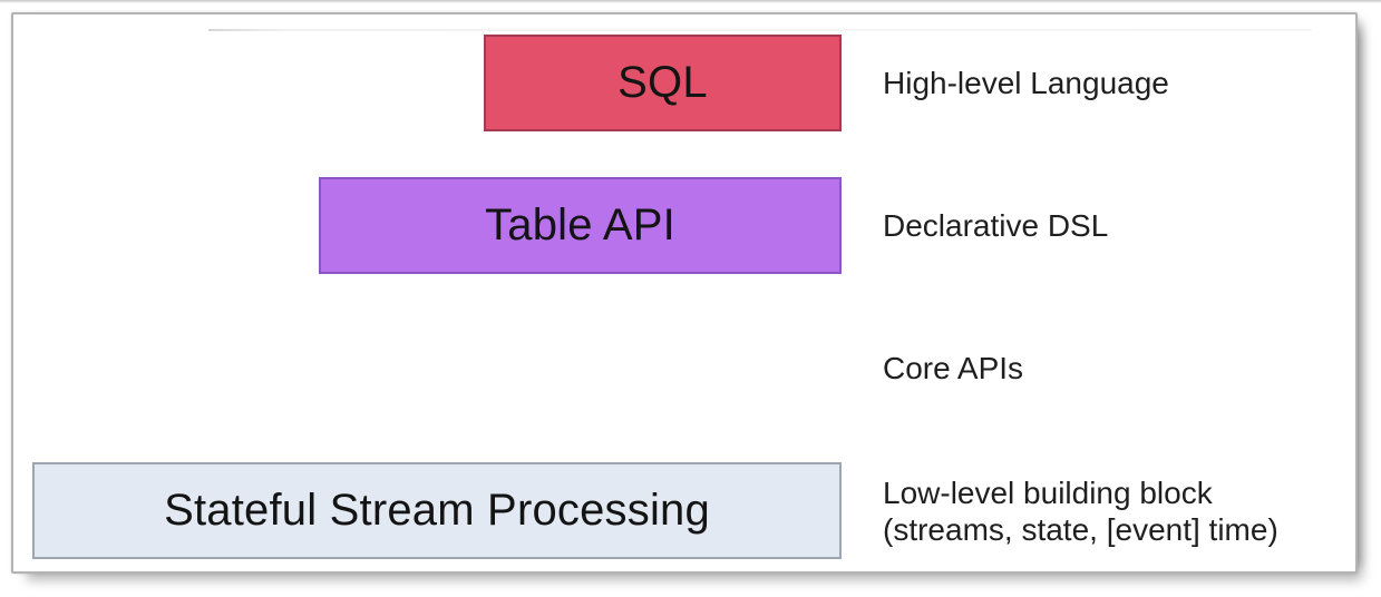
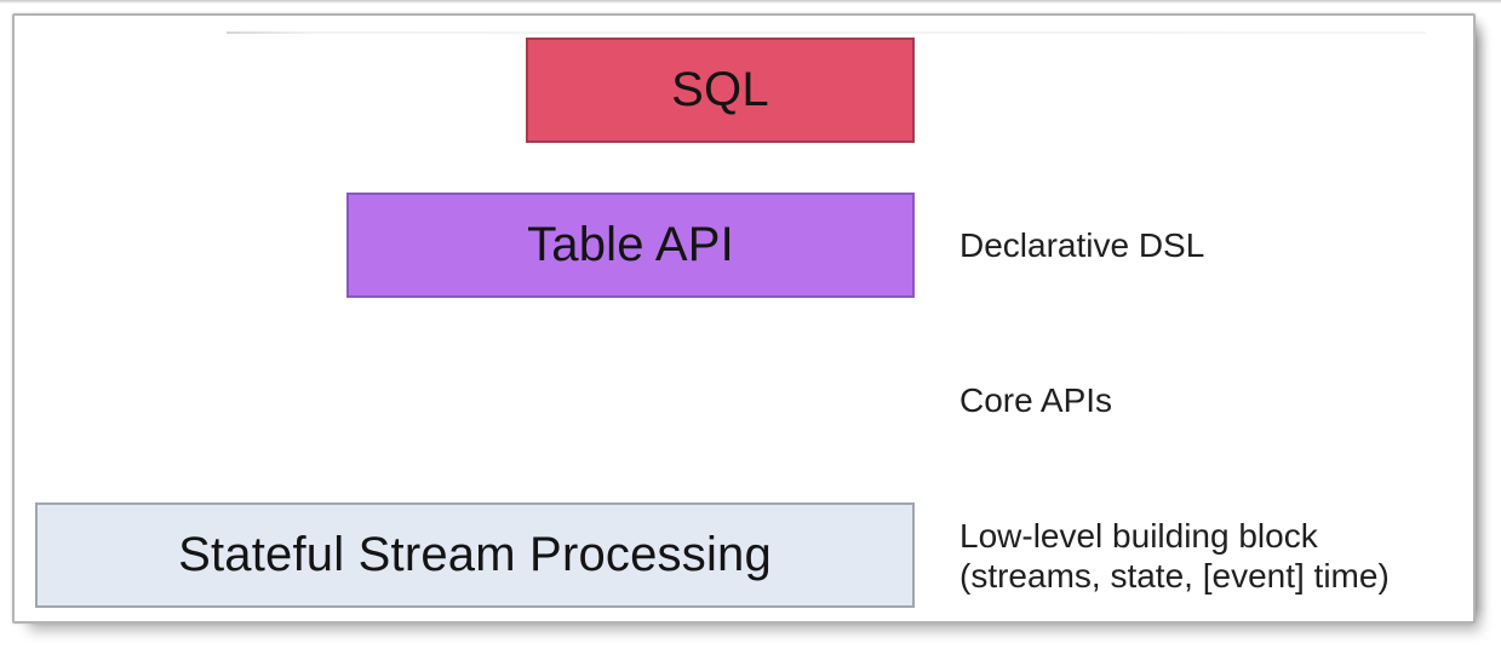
  SQL
- High-level Language
  Table API
  Declarative DSL
  Core APIs
  Stateful Stream Processing
  Low-level building block
  (streams, state, [event] time)
